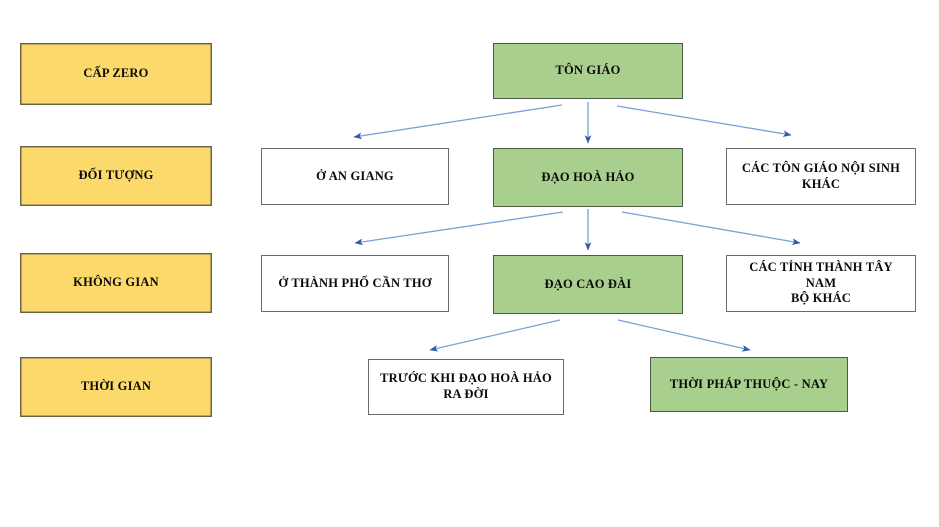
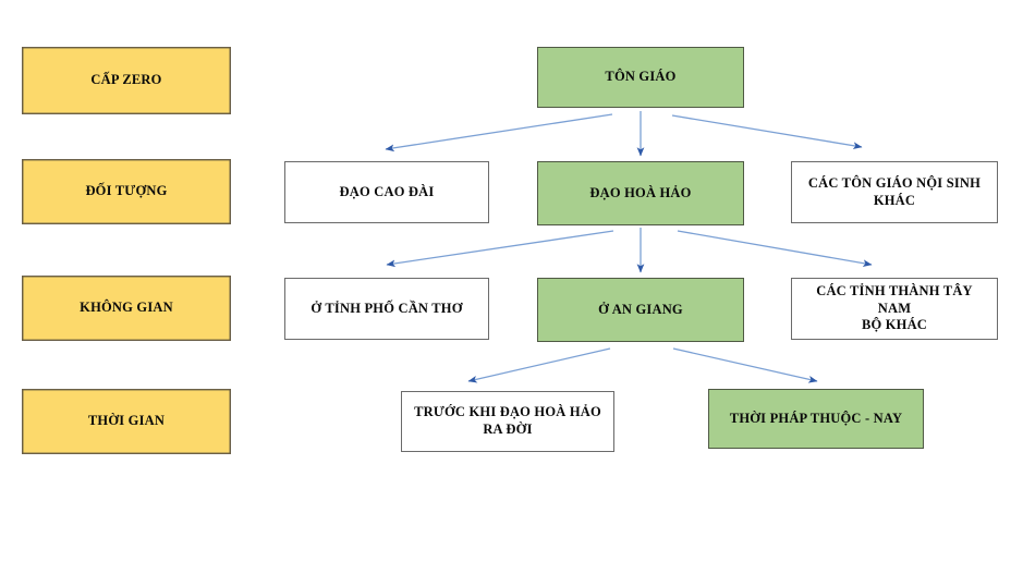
  CẤP ZERO
  ĐỐI TƯỢNG
  KHÔNG GIAN
  THỜI GIAN
  TÔN GIÁO
- Ở AN GIANG
+ ĐẠO CAO ĐÀI
  ĐẠO HOÀ HẢO
  CÁC TÔN GIÁO NỘI SINH
  KHÁC
- Ở THÀNH PHỐ CẦN THƠ
+ Ở TỈNH PHỐ CẦN THƠ
- ĐẠO CAO ĐÀI
+ Ở AN GIANG
  CÁC TỈNH THÀNH TÂY NAM
  BỘ KHÁC
  TRƯỚC KHI ĐẠO HOÀ HẢO
  RA ĐỜI
  THỜI PHÁP THUỘC - NAY
